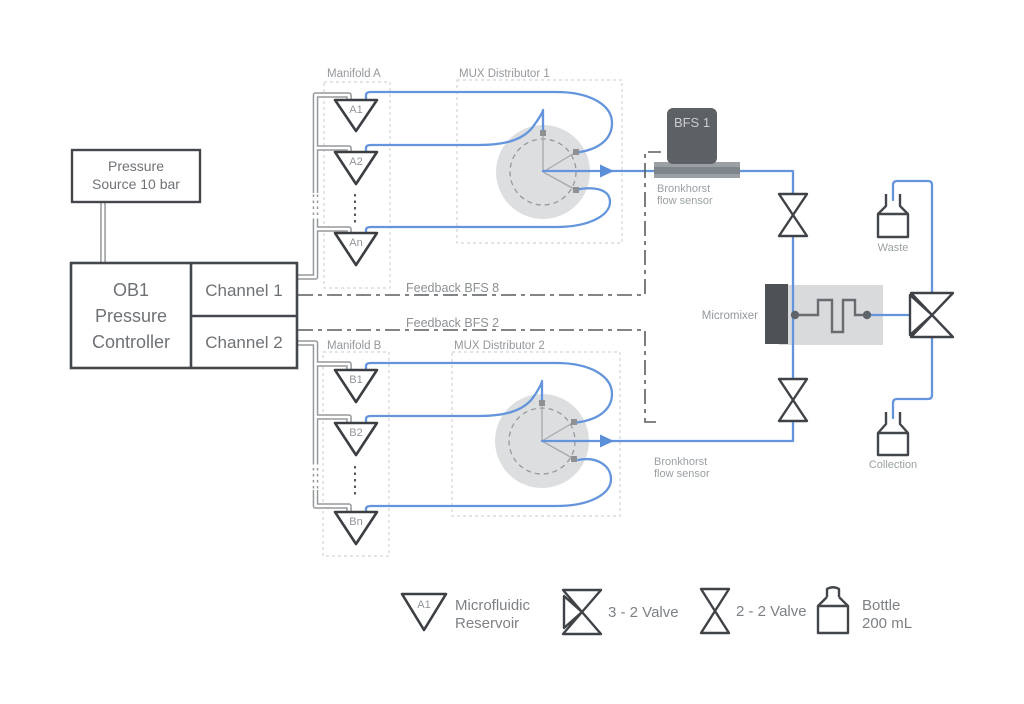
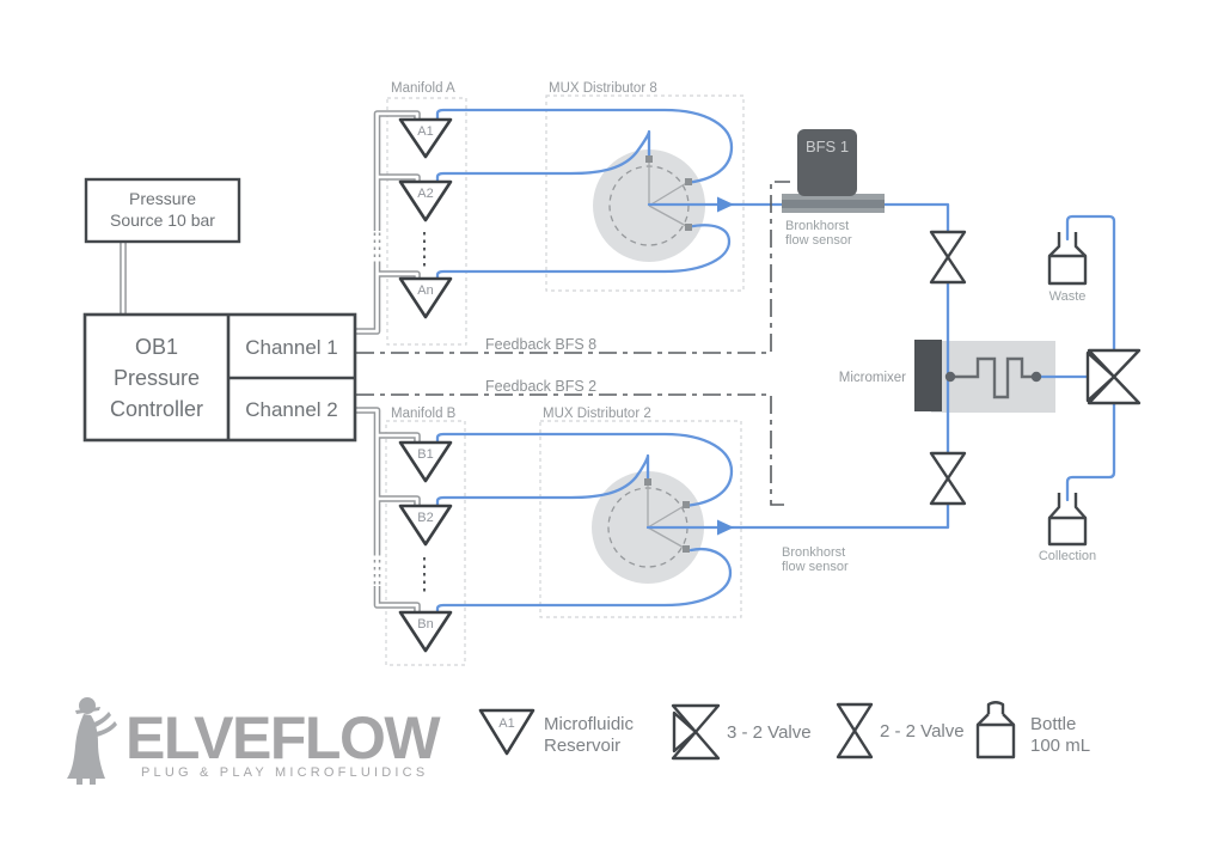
  BFS 1
  Feedback BFS 8
  Feedback BFS 2
  Pressure
  Source 10 bar
  OB1
  Pressure
  Controller
  Channel 1
  Channel 2
  A1
  A2
  An
  B1
  B2
  Bn
  Manifold A
- MUX Distributor 1
+ MUX Distributor 8
  Manifold B
  MUX Distributor 2
  Bronkhorst
  flow sensor
  Bronkhorst
  flow sensor
  Micromixer
  Waste
  Collection
  A1
  Microfluidic
  Reservoir
  3 - 2 Valve
  2 - 2 Valve
  Bottle
- 200 mL
+ 100 mL
+ ELVEFLOW
+ PLUG & PLAY MICROFLUIDICS
